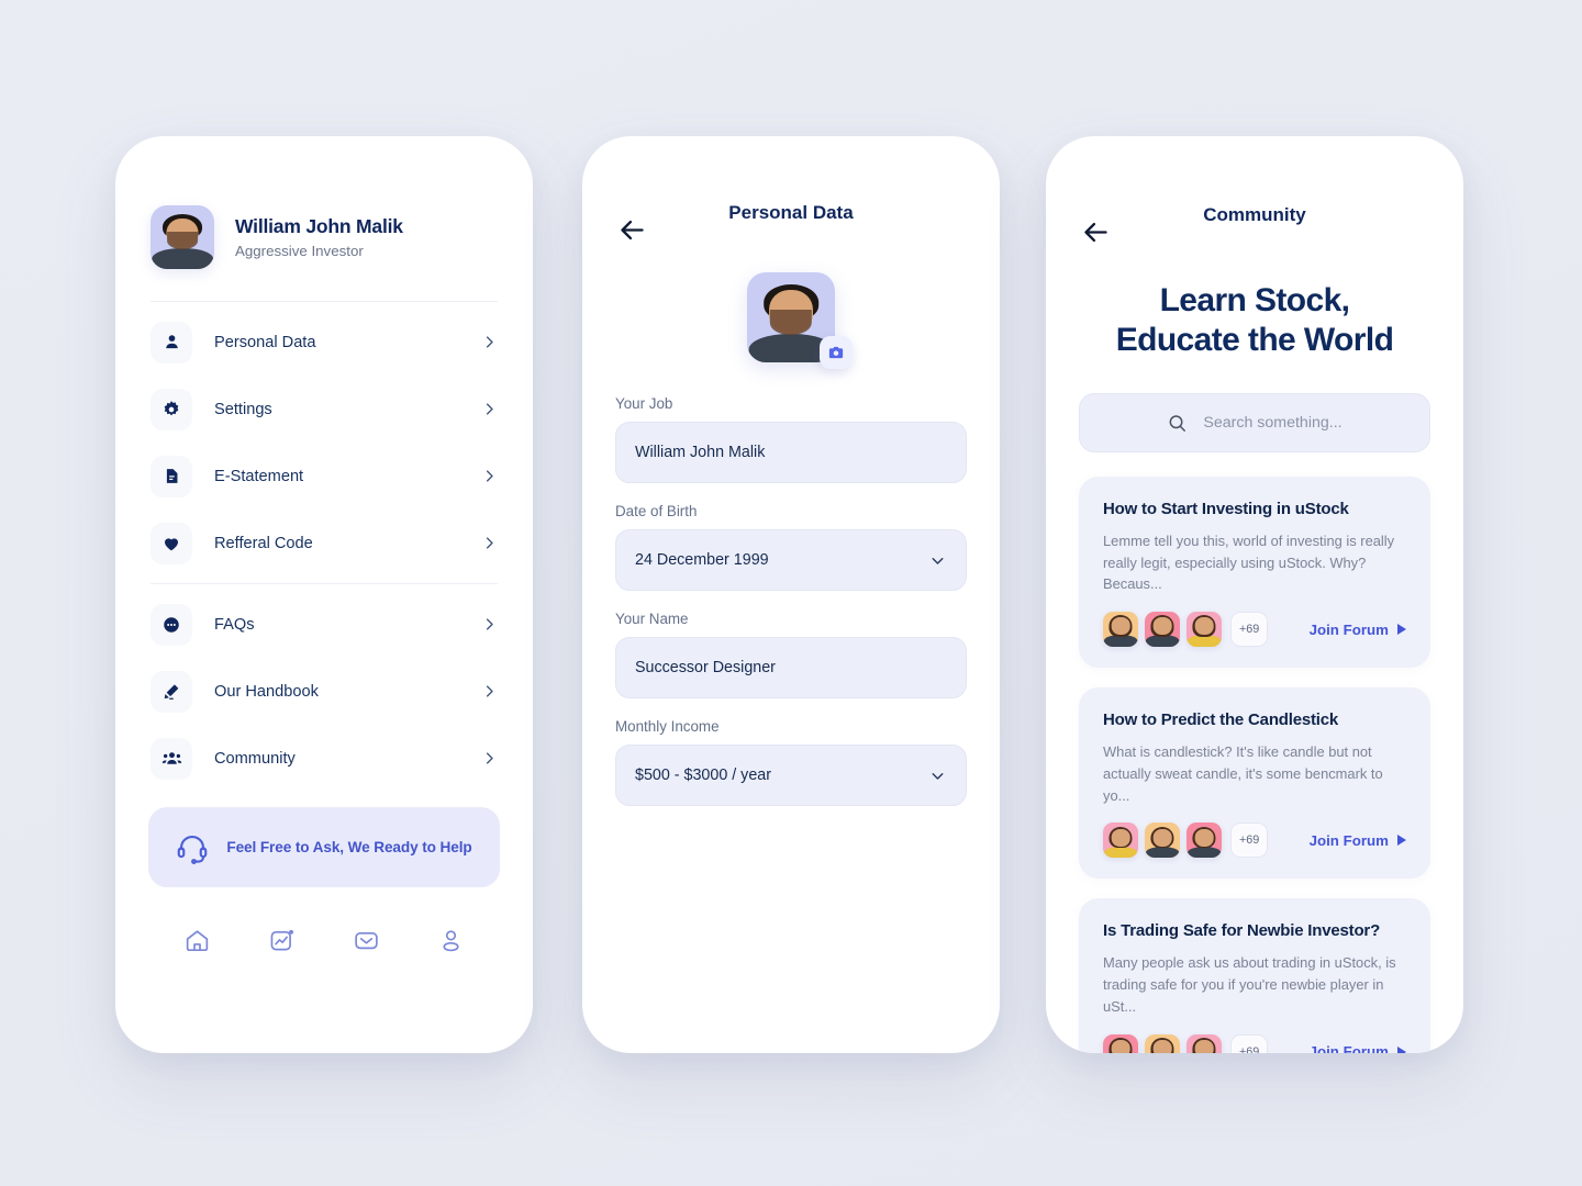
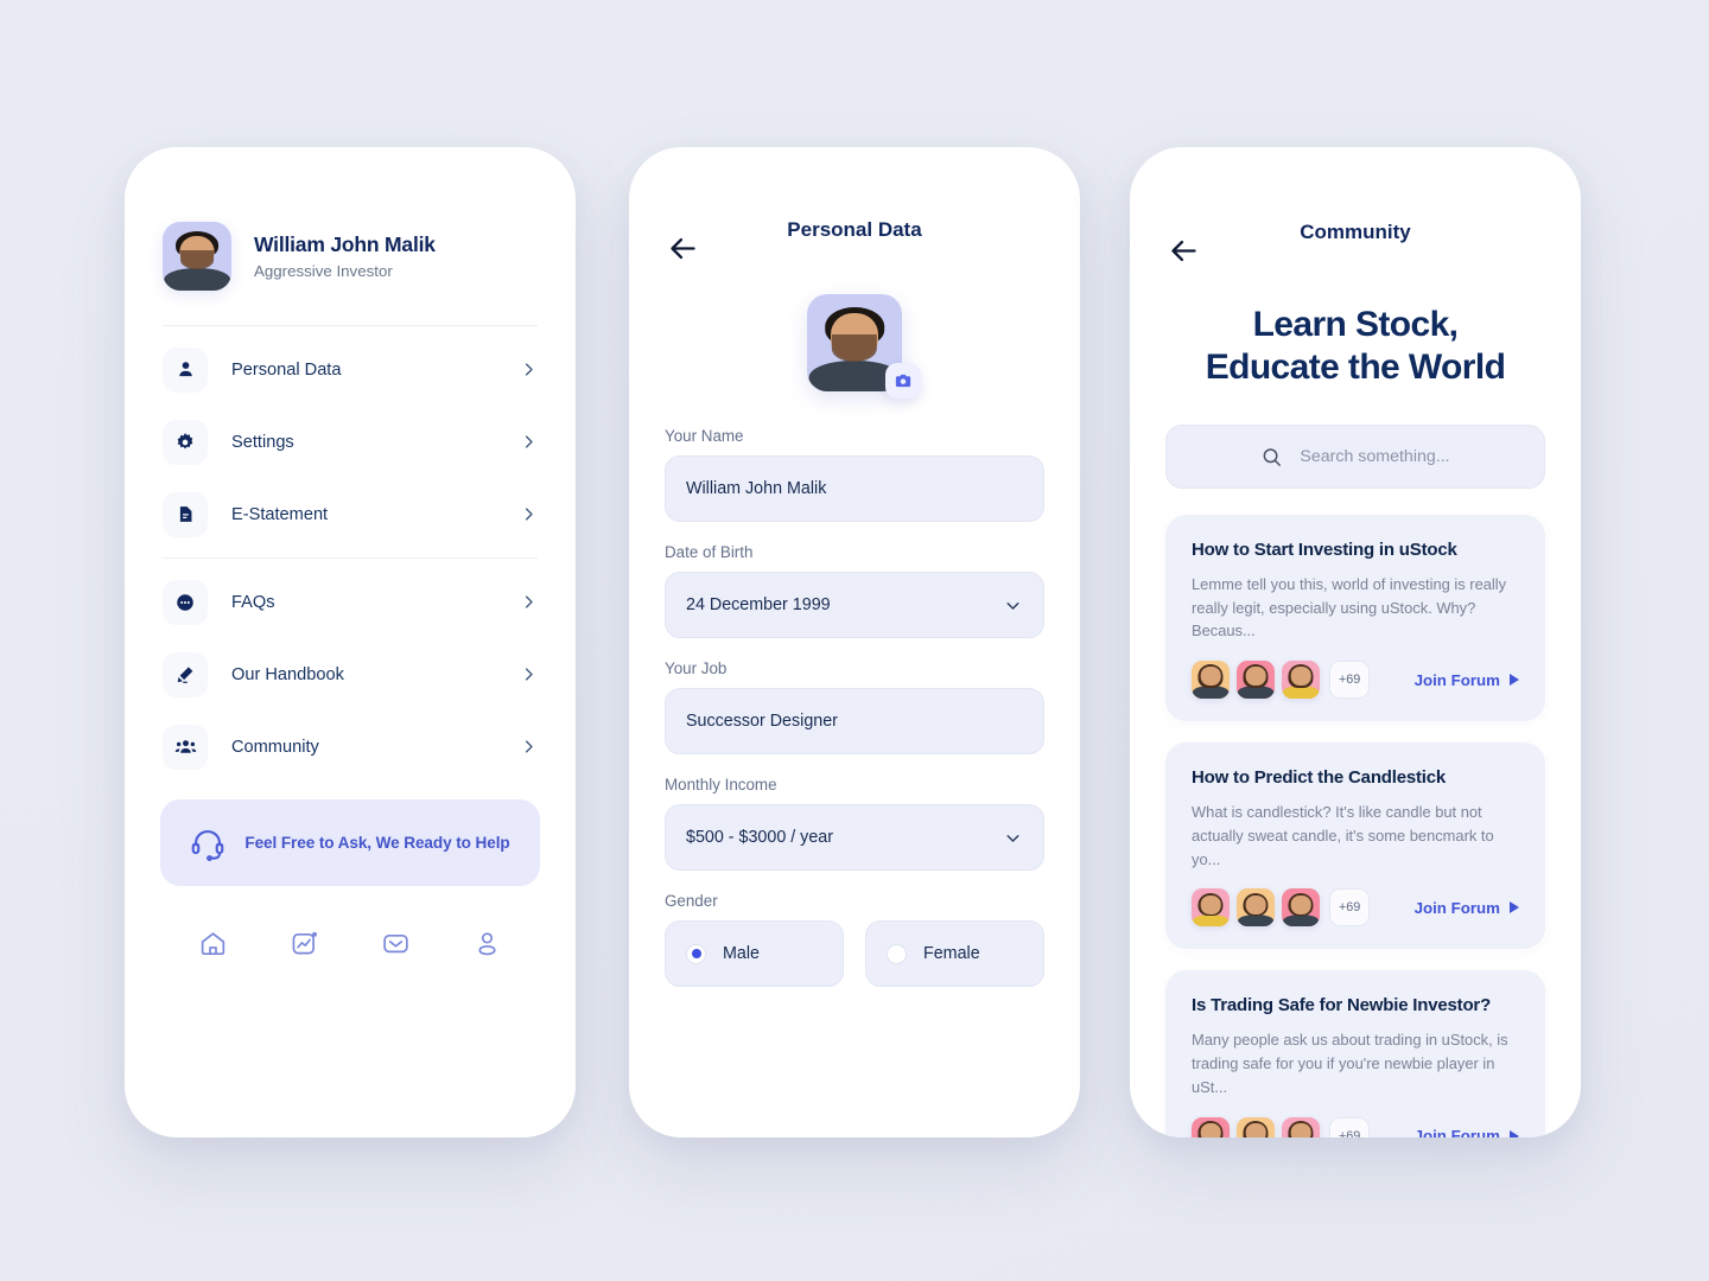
  William John Malik
  Aggressive Investor
  Personal Data
  Settings
  E-Statement
- Refferal Code
  FAQs
  Our Handbook
  Community
  Feel Free to Ask, We Ready to Help
  Personal Data
- Your Job
+ Your Name
  William John Malik
  Date of Birth
  24 December 1999
- Your Name
+ Your Job
  Successor Designer
  Monthly Income
  $500 - $3000 / year
+ Gender
+ Male
+ Female
  Community
  Learn Stock,
  Educate the World
  Search something...
  How to Start Investing in uStock
  Lemme tell you this, world of investing is really really legit, especially using uStock. Why? Becaus...
  +69
  Join Forum
  How to Predict the Candlestick
  What is candlestick? It's like candle but not actually sweat candle, it's some bencmark to yo...
  +69
  Join Forum
  Is Trading Safe for Newbie Investor?
  Many people ask us about trading in uStock, is trading safe for you if you're newbie player in uSt...
  +69
  Join Forum
